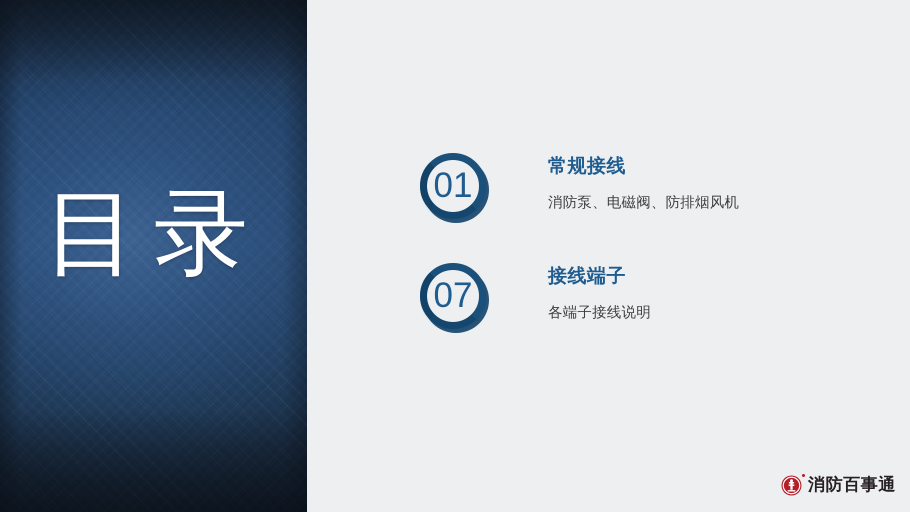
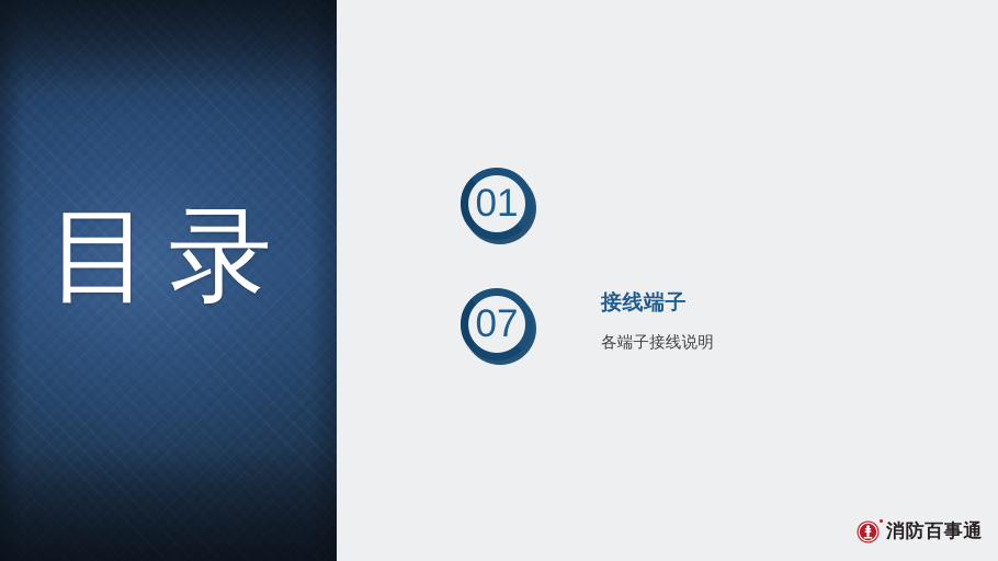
  目录
  01
- 常规接线
- 消防泵、电磁阀、防排烟风机
  07
  接线端子
  各端子接线说明
  消防百事通
